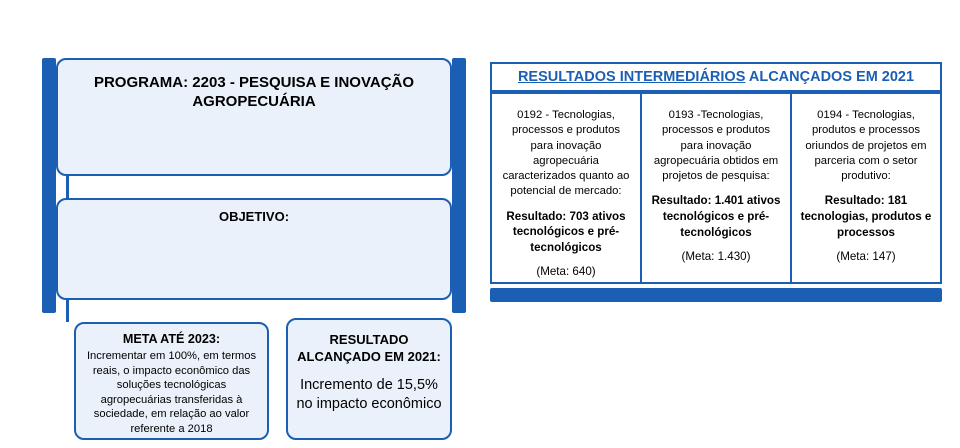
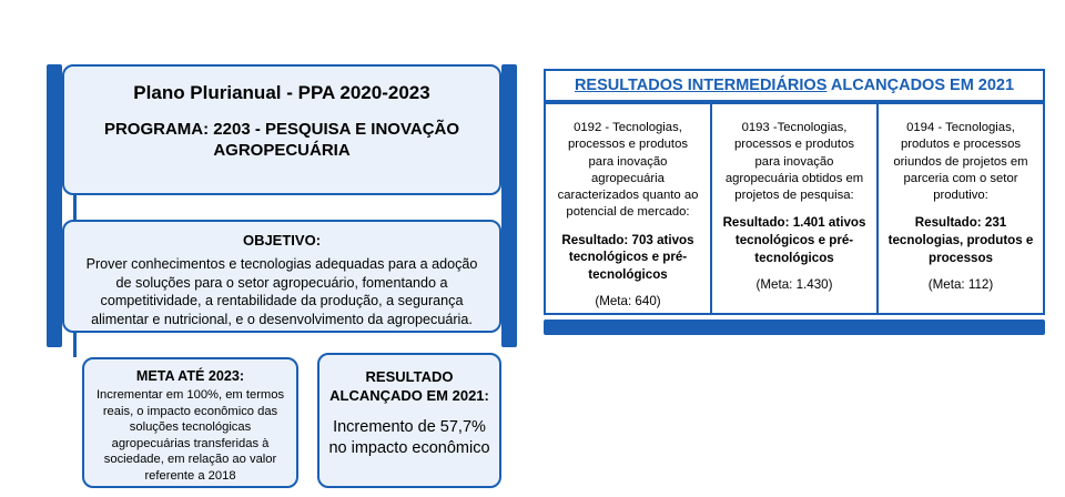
+ Plano Plurianual - PPA 2020-2023
  PROGRAMA: 2203 - PESQUISA E INOVAÇÃO AGROPECUÁRIA
  OBJETIVO:
+ Prover conhecimentos e tecnologias adequadas para a adoção de soluções para o setor agropecuário, fomentando a competitividade, a rentabilidade da produção, a segurança alimentar e nutricional, e o desenvolvimento da agropecuária.
  META ATÉ 2023:
  Incrementar em 100%, em termos reais, o impacto econômico das soluções tecnológicas agropecuárias transferidas à sociedade, em relação ao valor referente a 2018
  RESULTADO ALCANÇADO EM 2021:
- Incremento de 15,5% no impacto econômico
+ Incremento de 57,7% no impacto econômico
  RESULTADOS INTERMEDIÁRIOS ALCANÇADOS EM 2021
  0192 - Tecnologias, processos e produtos para inovação agropecuária caracterizados quanto ao potencial de mercado:
  Resultado: 703 ativos tecnológicos e pré-tecnológicos
  (Meta: 640)
  0193 -Tecnologias, processos e produtos para inovação agropecuária obtidos em projetos de pesquisa:
  Resultado: 1.401 ativos tecnológicos e pré-tecnológicos
  (Meta: 1.430)
  0194 - Tecnologias, produtos e processos oriundos de projetos em parceria com o setor produtivo:
- Resultado: 181 tecnologias, produtos e processos
+ Resultado: 231 tecnologias, produtos e processos
- (Meta: 147)
+ (Meta: 112)
